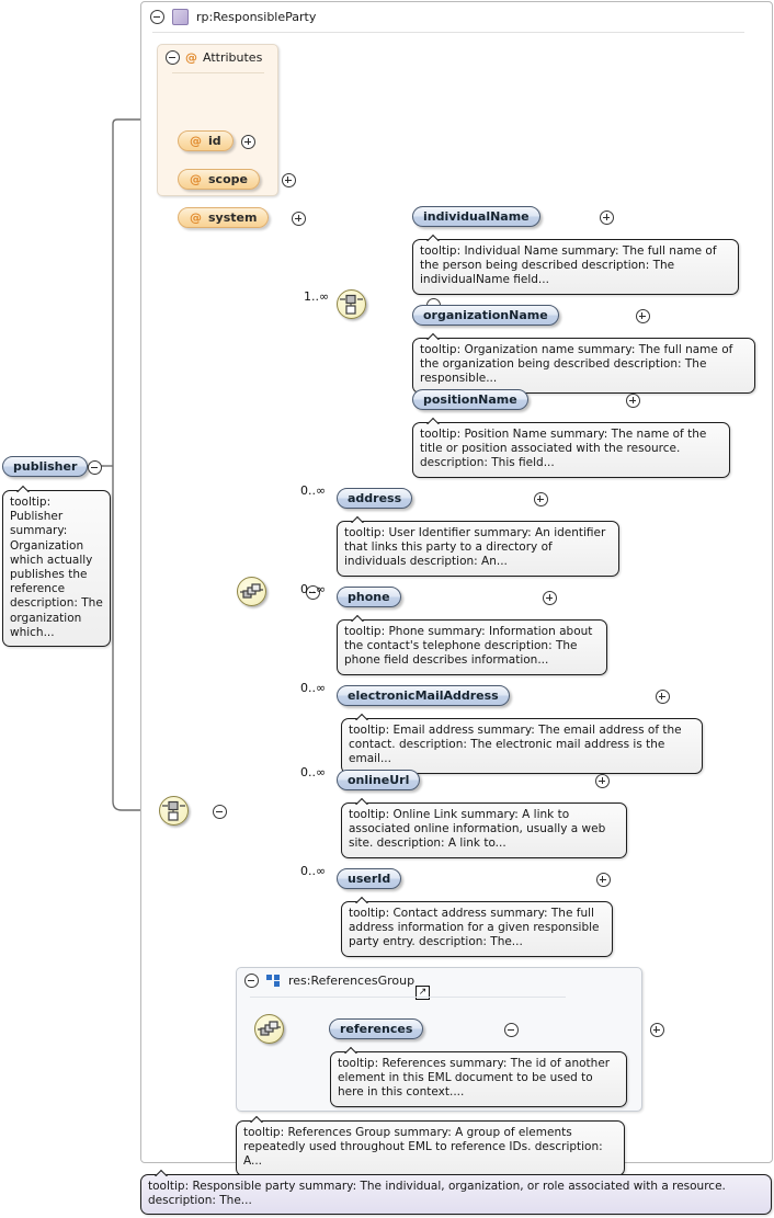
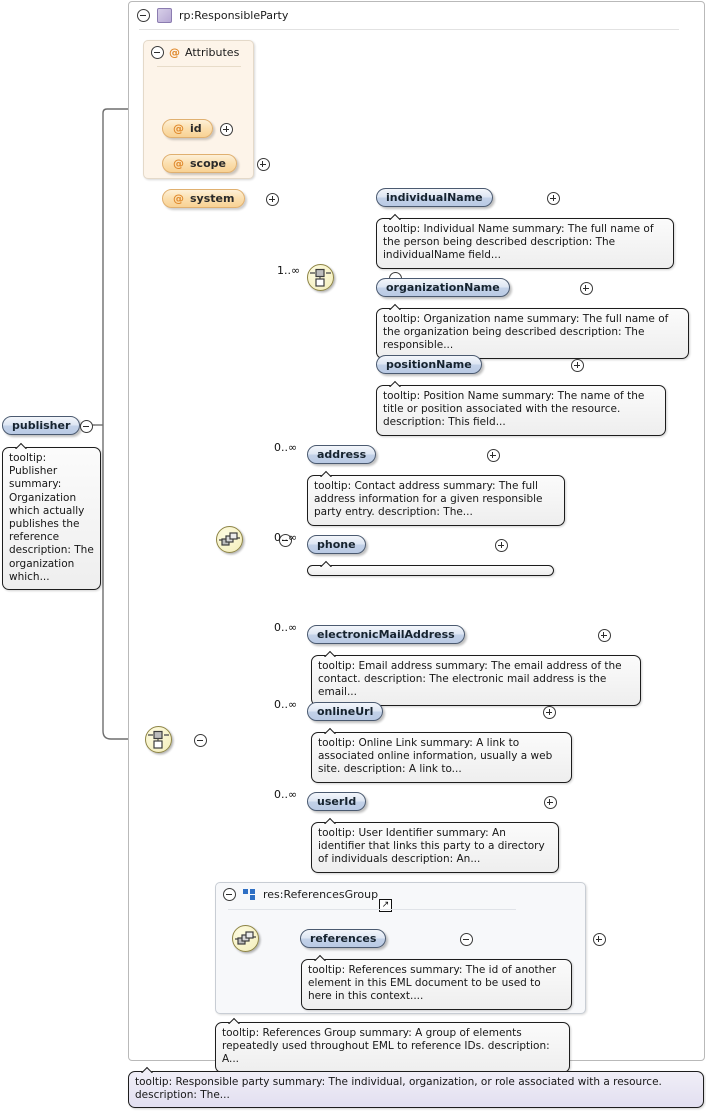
  rp:ResponsibleParty
  @
  Attributes
  @
  id
  @
  scope
  @
  system
  publisher
  tooltip: Publisher summary: Organization which actually publishes the reference description: The organization which...
  1..∞
  individualName
  tooltip: Individual Name summary: The full name of the person being described description: The individualName field...
  organizationName
  tooltip: Organization name summary: The full name of the organization being described description: The responsible...
  positionName
  tooltip: Position Name summary: The name of the title or position associated with the resource. description: This field...
  0..∞
  address
- tooltip: User Identifier summary: An identifier that links this party to a directory of individuals description: An...
+ tooltip: Contact address summary: The full address information for a given responsible party entry. description: The...
  0..∞
  phone
- tooltip: Phone summary: Information about the contact's telephone description: The phone field describes information...
  0..∞
  electronicMailAddress
  tooltip: Email address summary: The email address of the contact. description: The electronic mail address is the email...
  0..∞
  onlineUrl
  tooltip: Online Link summary: A link to associated online information, usually a web site. description: A link to...
  0..∞
  userId
- tooltip: Contact address summary: The full address information for a given responsible party entry. description: The...
+ tooltip: User Identifier summary: An identifier that links this party to a directory of individuals description: An...
  res:ReferencesGroup
  ↗
  references
  tooltip: References summary: The id of another element in this EML document to be used to here in this context....
  tooltip: References Group summary: A group of elements repeatedly used throughout EML to reference IDs. description: A...
  tooltip: Responsible party summary: The individual, organization, or role associated with a resource. description: The...
